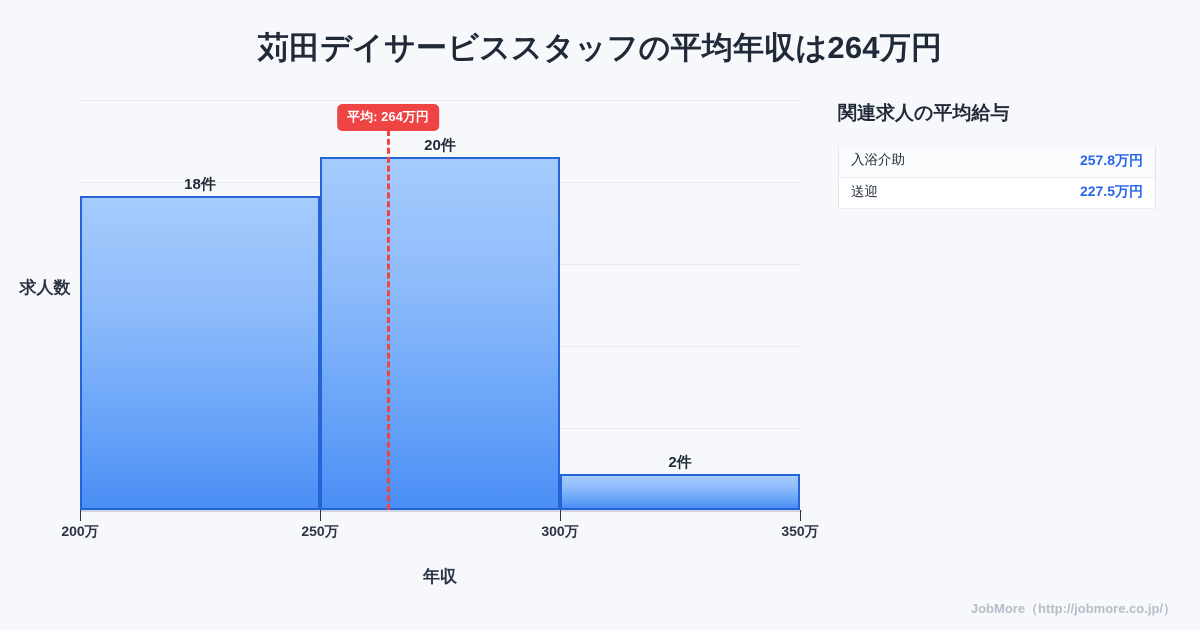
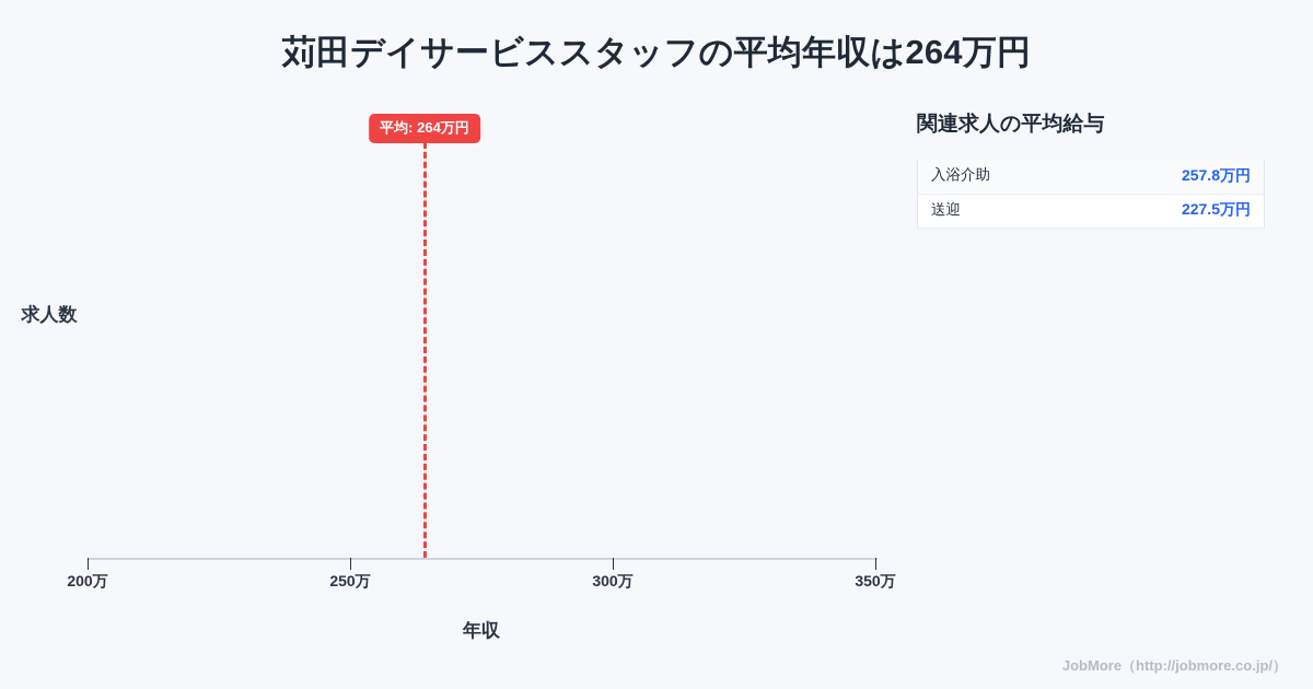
  苅田デイサービススタッフの平均年収は264万円
- 18件
- 20件
- 2件
  平均: 264万円
  200万
  250万
  300万
  350万
  年収
  求人数
  関連求人の平均給与
  入浴介助	257.8万円
  送迎	227.5万円
  JobMore（http://jobmore.co.jp/）
